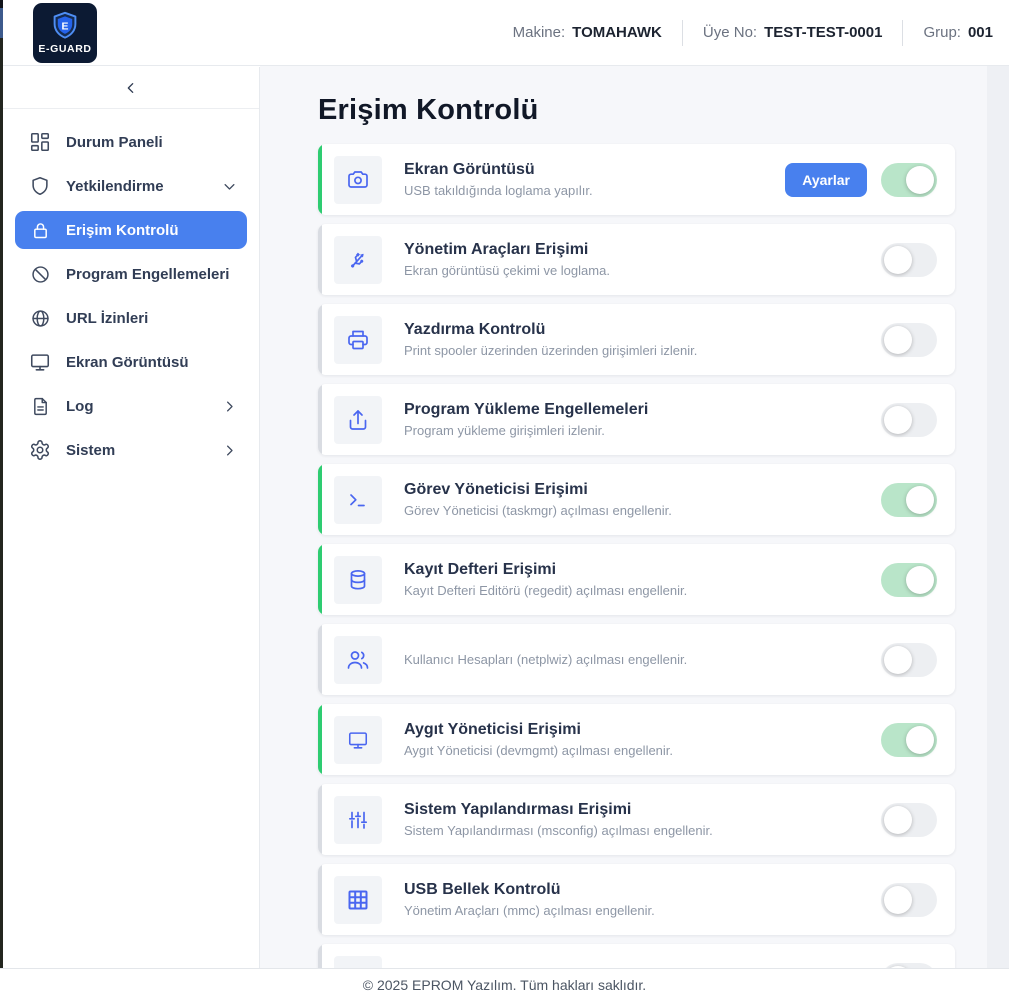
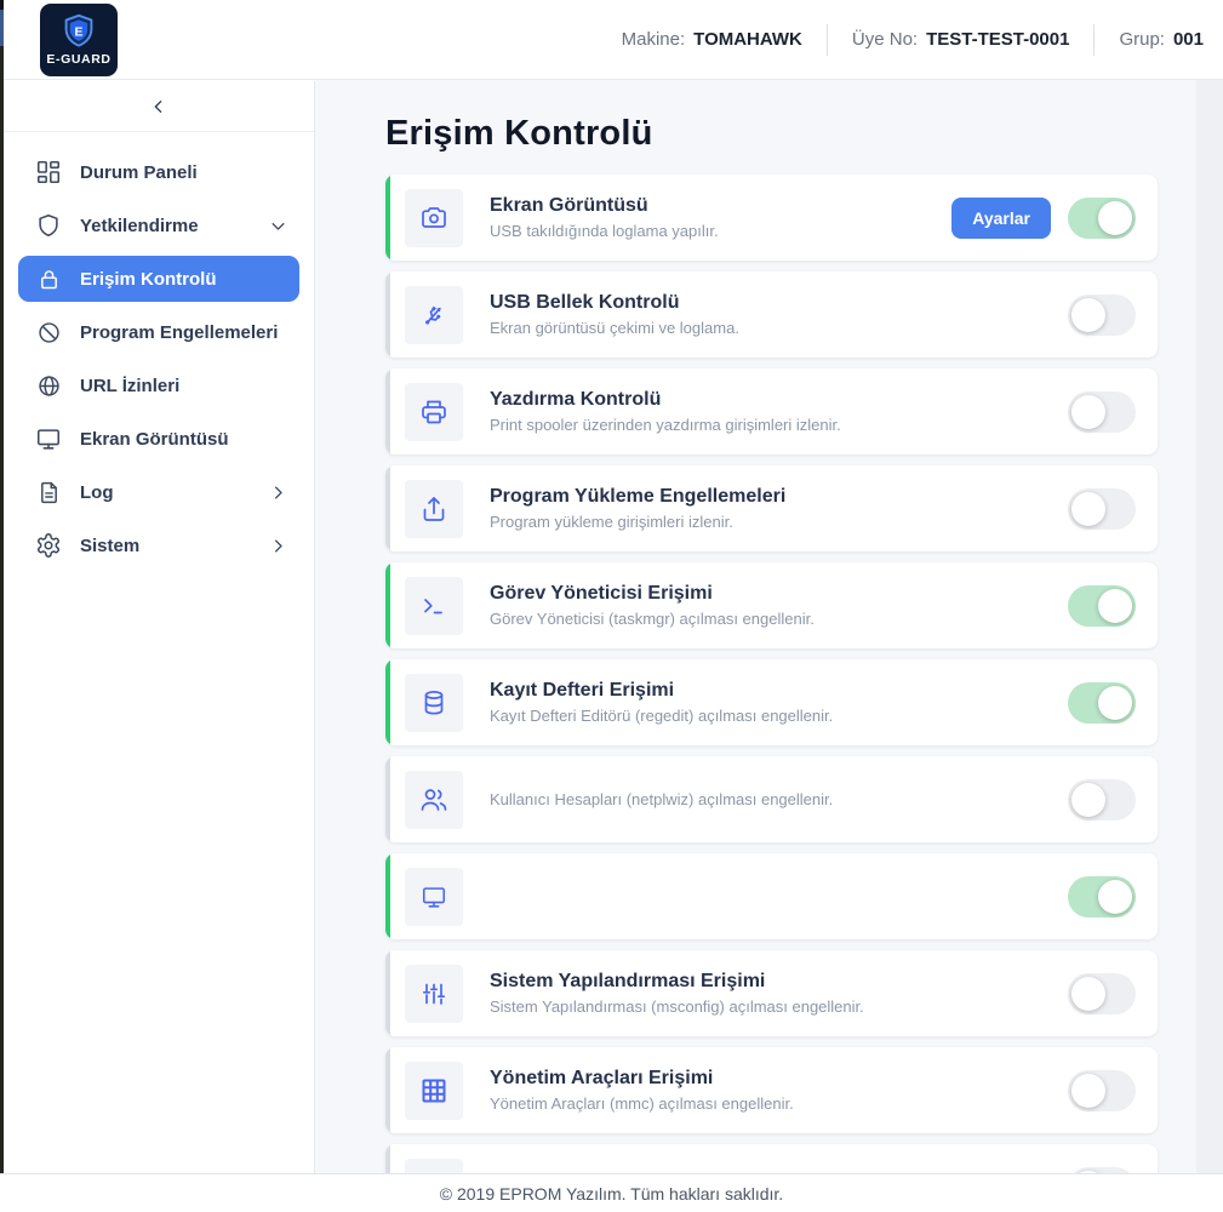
  E
  E-GUARD
  Makine: TOMAHAWK
  Üye No: TEST-TEST-0001
  Grup: 001
  Durum Paneli
  Yetkilendirme
  Erişim Kontrolü
  Program Engellemeleri
  URL İzinleri
  Ekran Görüntüsü
  Log
  Sistem
  Erişim Kontrolü
  Ekran Görüntüsü
  USB takıldığında loglama yapılır.
  Ayarlar
- Yönetim Araçları Erişimi
+ USB Bellek Kontrolü
  Ekran görüntüsü çekimi ve loglama.
  Yazdırma Kontrolü
- Print spooler üzerinden üzerinden girişimleri izlenir.
+ Print spooler üzerinden yazdırma girişimleri izlenir.
  Program Yükleme Engellemeleri
  Program yükleme girişimleri izlenir.
  Görev Yöneticisi Erişimi
  Görev Yöneticisi (taskmgr) açılması engellenir.
  Kayıt Defteri Erişimi
  Kayıt Defteri Editörü (regedit) açılması engellenir.
  Kullanıcı Hesapları (netplwiz) açılması engellenir.
- Aygıt Yöneticisi Erişimi
- Aygıt Yöneticisi (devmgmt) açılması engellenir.
  Sistem Yapılandırması Erişimi
  Sistem Yapılandırması (msconfig) açılması engellenir.
- USB Bellek Kontrolü
+ Yönetim Araçları Erişimi
  Yönetim Araçları (mmc) açılması engellenir.
- © 2025 EPROM Yazılım. Tüm hakları saklıdır.
+ © 2019 EPROM Yazılım. Tüm hakları saklıdır.
